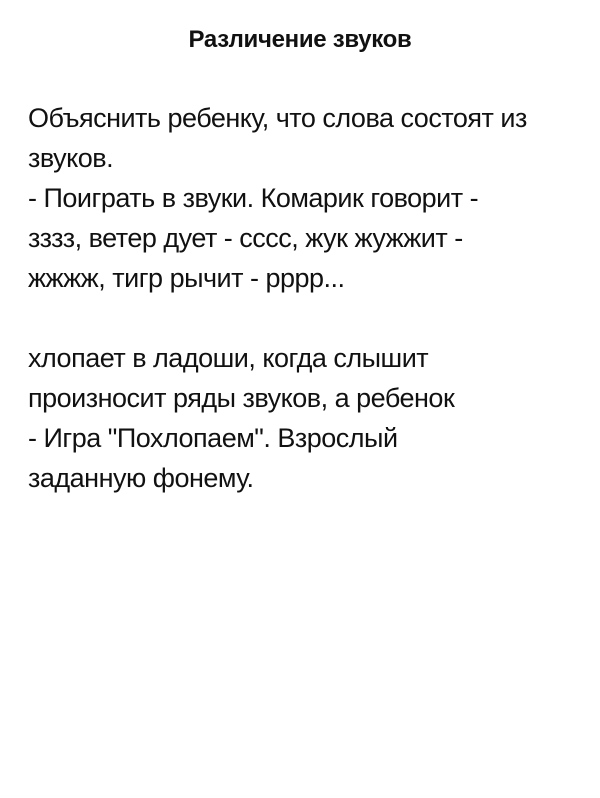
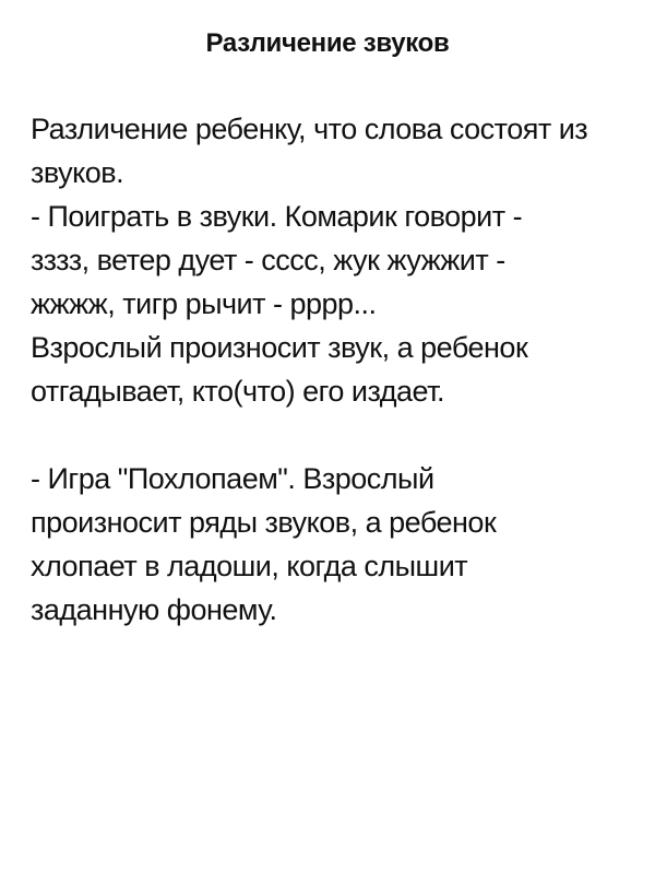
  Различение звуков
- Объяснить ребенку, что слова состоят из
+ Различение ребенку, что слова состоят из
  звуков.
  - Поиграть в звуки. Комарик говорит -
  зззз, ветер дует - сссс, жук жужжит -
  жжжж, тигр рычит - рррр...
+ Взрослый произносит звук, а ребенок
+ отгадывает, кто(что) его издает.
- хлопает в ладоши, когда слышит
+ - Игра "Похлопаем". Взрослый
  произносит ряды звуков, а ребенок
- - Игра "Похлопаем". Взрослый
+ хлопает в ладоши, когда слышит
  заданную фонему.
